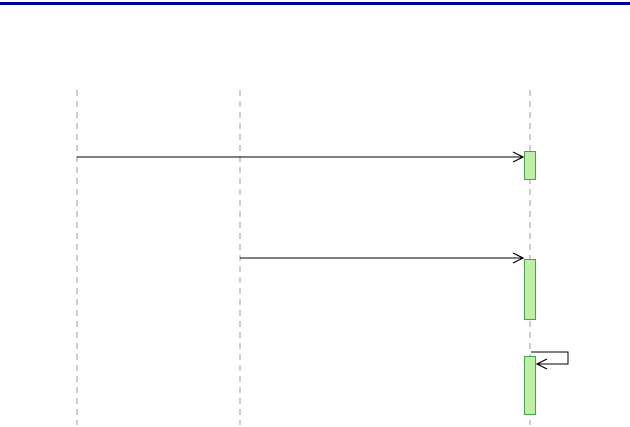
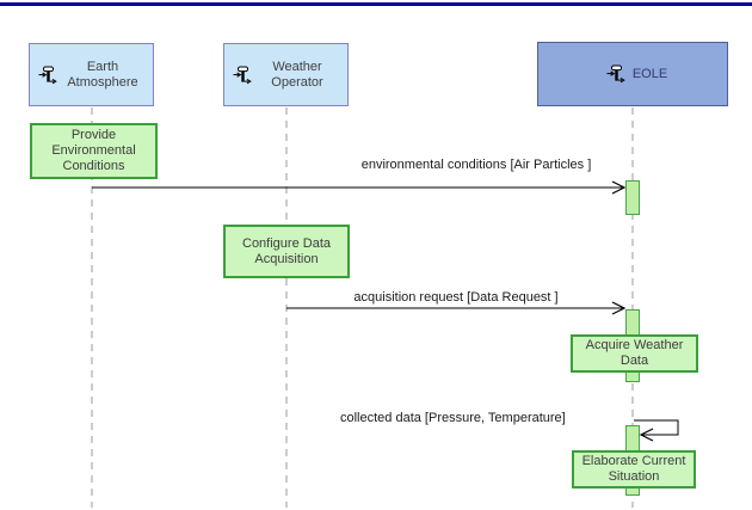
+ Earth Atmosphere
+ Weather Operator
+ EOLE
+ Provide Environmental Conditions
+ Configure Data Acquisition
+ Acquire Weather Data
+ Elaborate Current Situation
+ environmental conditions [Air Particles ]
+ acquisition request [Data Request ]
+ collected data [Pressure, Temperature]
